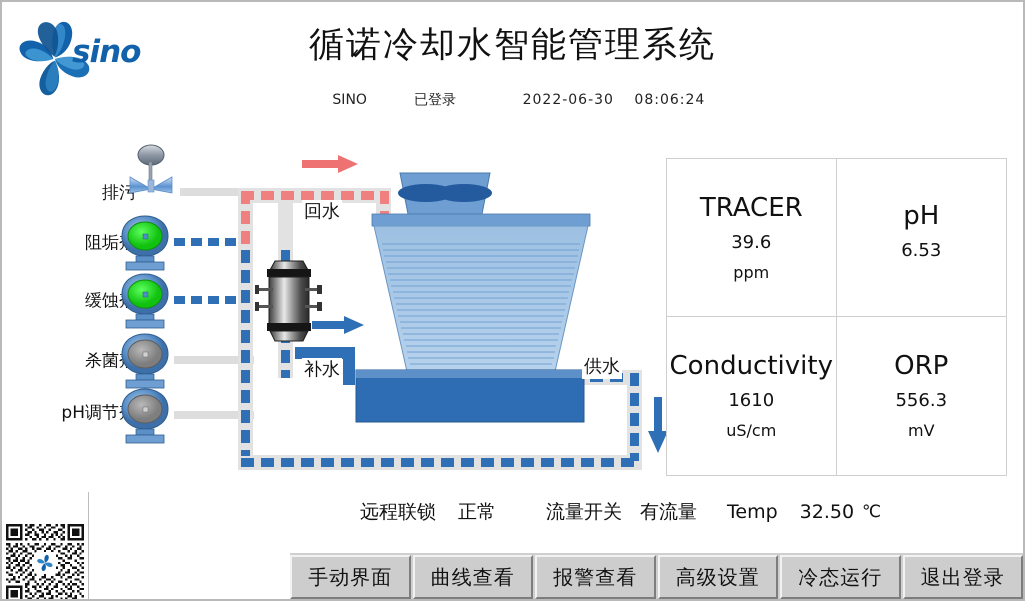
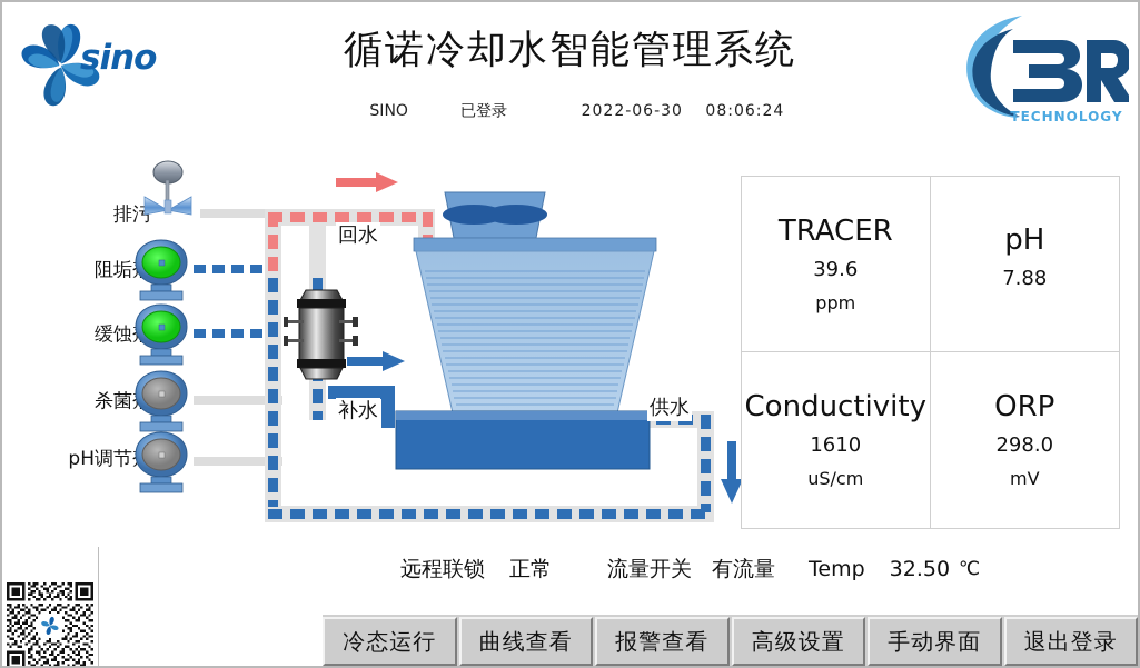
  sino
  循诺冷却水智能管理系统
  SINO 已登录 2022-06-30 08:06:24
+ TECHNOLOGY
  排污
  pH调节
  回水
  补水
  供水
  TRACER
  39.6
  ppm
  pH
- 6.53
+ 7.88
  Conductivity
  1610
  uS/cm
  ORP
- 556.3
+ 298.0
  mV
  远程联锁
  正常
  流量开关
  有流量
  Temp
  32.50
  ℃
- 手动界面
+ 冷态运行
  曲线查看
  报警查看
  高级设置
- 冷态运行
+ 手动界面
  退出登录
